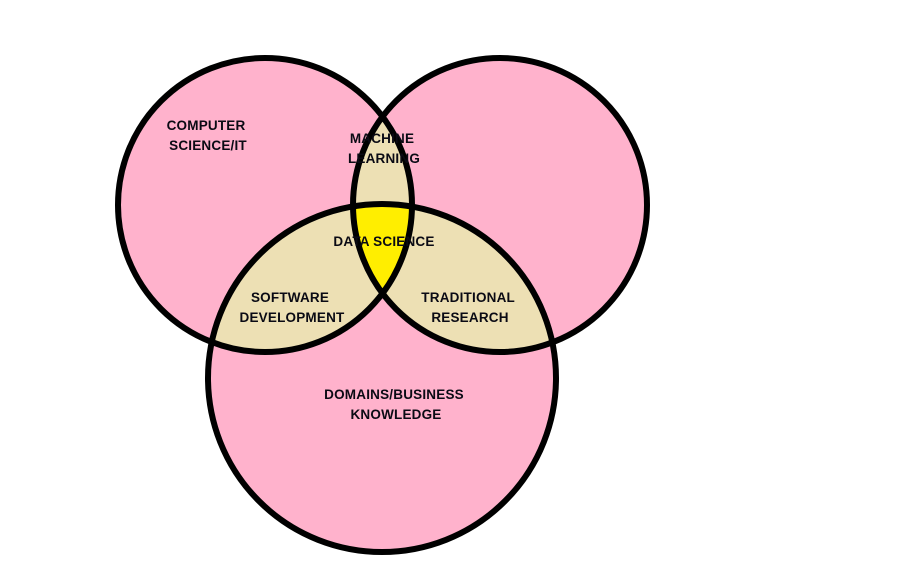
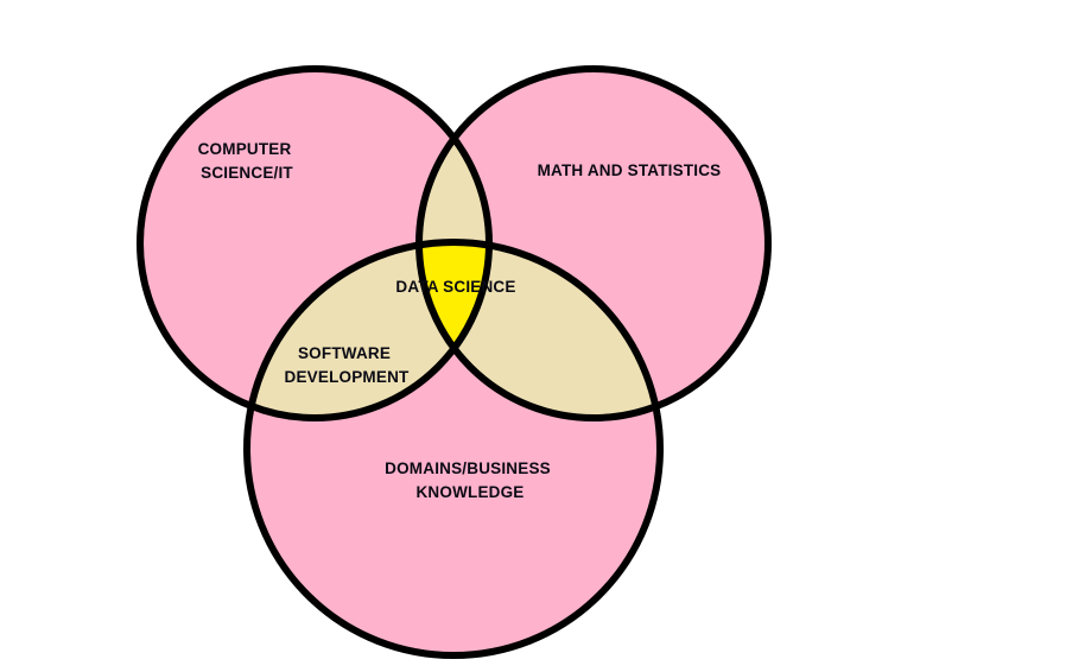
  COMPUTER SCIENCE/IT
+ MATH AND STATISTICS
  DOMAINS/BUSINESS KNOWLEDGE
- MACHINE LEARNING
  SOFTWARE DEVELOPMENT
- TRADITIONAL RESEARCH
  DATA SCIENCE
